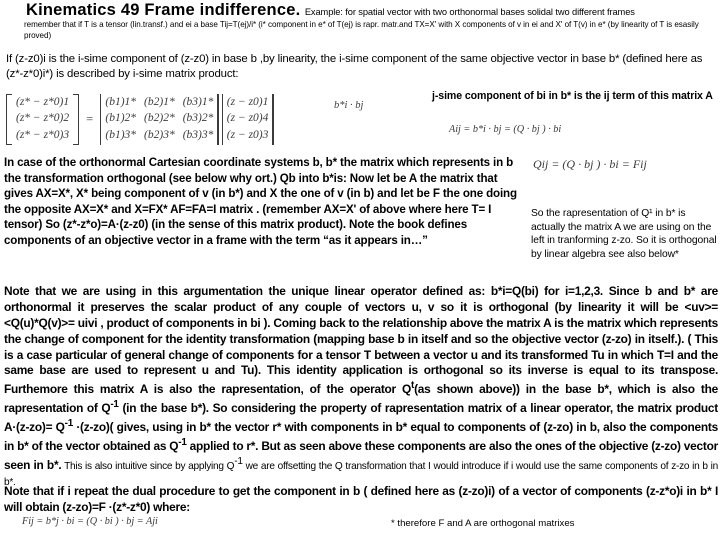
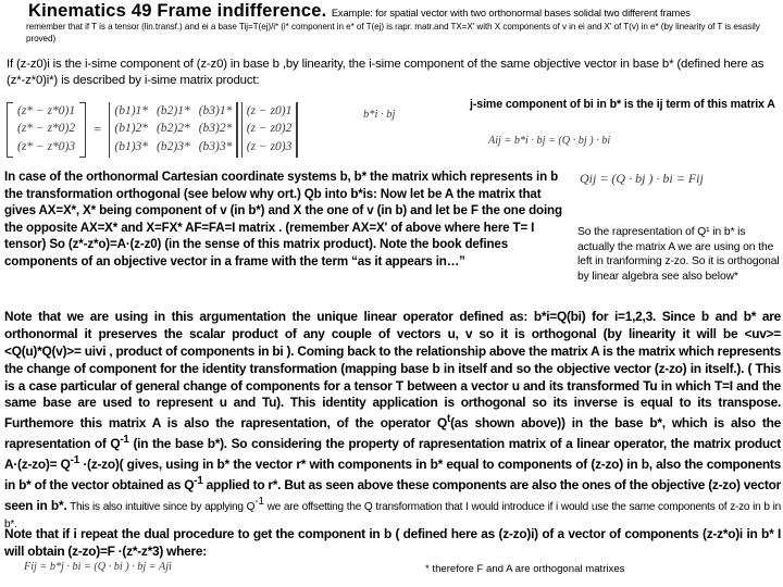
  Kinematics 49 Frame indifference. Example: for spatial vector with two orthonormal bases solidal two different frames
  remember that if T is a tensor (lin.transf.) and ei a base Tij=T(ej)/i* (i* component in e* of T(ej) is rapr. matr.and TX=X' with X components of v in ei and X' of T(v) in e* (by linearity of T is esasily proved)
  If (z-z0)i is the i-sime component of (z-z0) in base b ,by linearity, the i-sime component of the same objective vector in base b* (defined here as (z*-z*0)i*) is described by i-sime matrix product:
  (z* − z*0)1
  (z* − z*0)2
  (z* − z*0)3
  =
  (b1)1*
  (b2)1*
  (b3)1*
  (b1)2*
  (b2)2*
  (b3)2*
  (b1)3*
  (b2)3*
  (b3)3*
  (z − z0)1
- (z − z0)4
+ (z − z0)2
  (z − z0)3
  b*i · bj
  j-sime component of bi in b* is the ij term of this matrix A
  Aij = b*i · bj = (Q · bj ) · bi
  In case of the orthonormal Cartesian coordinate systems b, b* the matrix which represents in b the transformation orthogonal (see below why ort.) Qb into b*is: Now let be A the matrix that gives AX=X*, X* being component of v (in b*) and X the one of v (in b) and let be F the one doing the opposite AX=X* and X=FX* AF=FA=I matrix . (remember AX=X' of above where here T= I tensor) So (z*-z*o)=A·(z-z0) (in the sense of this matrix product). Note the book defines components of an objective vector in a frame with the term “as it appears in…”
  Qij = (Q · bj ) · bi = Fij
  So the rapresentation of Q¹ in b* is actually the matrix A we are using on the left in tranforming z-zo. So it is orthogonal by linear algebra see also below*
  Note that we are using in this argumentation the unique linear operator defined as: b*i=Q(bi) for i=1,2,3. Since b and b* are orthonormal it preserves the scalar product of any couple of vectors u, v so it is orthogonal (by linearity it will be <uv>=<Q(u)*Q(v)>= uivi , product of components in bi ). Coming back to the relationship above the matrix A is the matrix which represents the change of component for the identity transformation (mapping base b in itself and so the objective vector (z-zo) in itself.). ( This is a case particular of general change of components for a tensor T between a vector u and its transformed Tu in which T=I and the same base are used to represent u and Tu). This identity application is orthogonal so its inverse is equal to its transpose. Furthemore this matrix A is also the rapresentation, of the operator Qt(as shown above)) in the base b*, which is also the rapresentation of Q-1 (in the base b*). So considering the property of rapresentation matrix of a linear operator, the matrix product A·(z-zo)= Q-1 ·(z-zo)( gives, using in b* the vector r* with components in b* equal to components of (z-zo) in b, also the components in b* of the vector obtained as Q-1 applied to r*. But as seen above these components are also the ones of the objective (z-zo) vector seen in b*. This is also intuitive since by applying Q-1 we are offsetting the Q transformation that I would introduce if i would use the same components of z-zo in b in b*.
- Note that if i repeat the dual procedure to get the component in b ( defined here as (z-zo)i) of a vector of components (z-z*o)i in b* I will obtain (z-zo)=F ·(z*-z*0) where:
+ Note that if i repeat the dual procedure to get the component in b ( defined here as (z-zo)i) of a vector of components (z-z*o)i in b* I will obtain (z-zo)=F ·(z*-z*3) where:
  Fij = b*j · bi = (Q · bi ) · bj = Aji
  * therefore F and A are orthogonal matrixes
